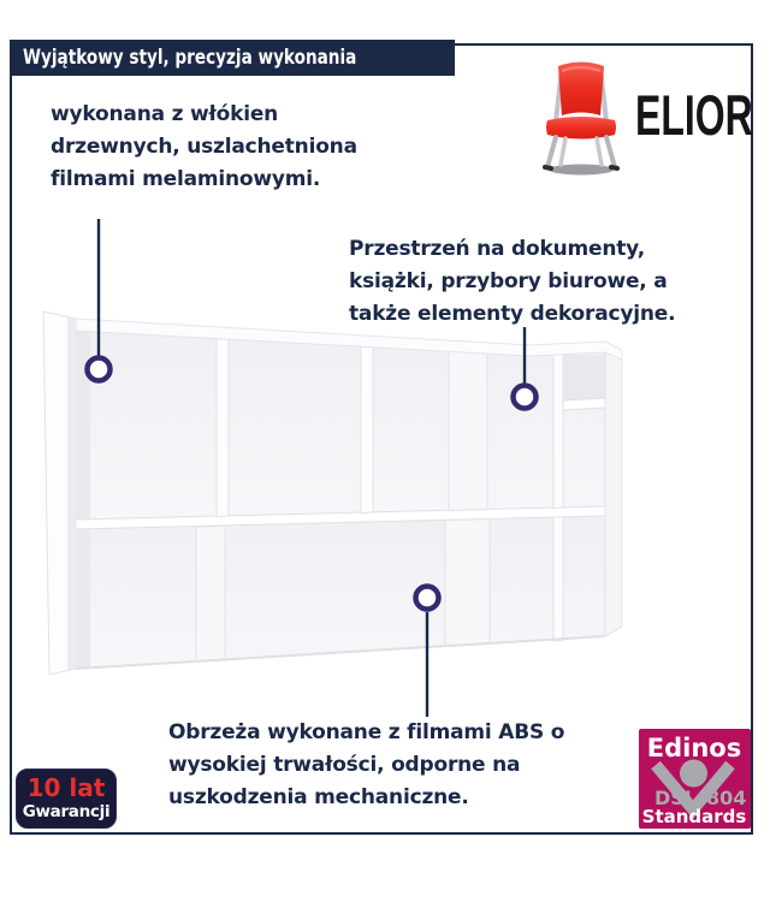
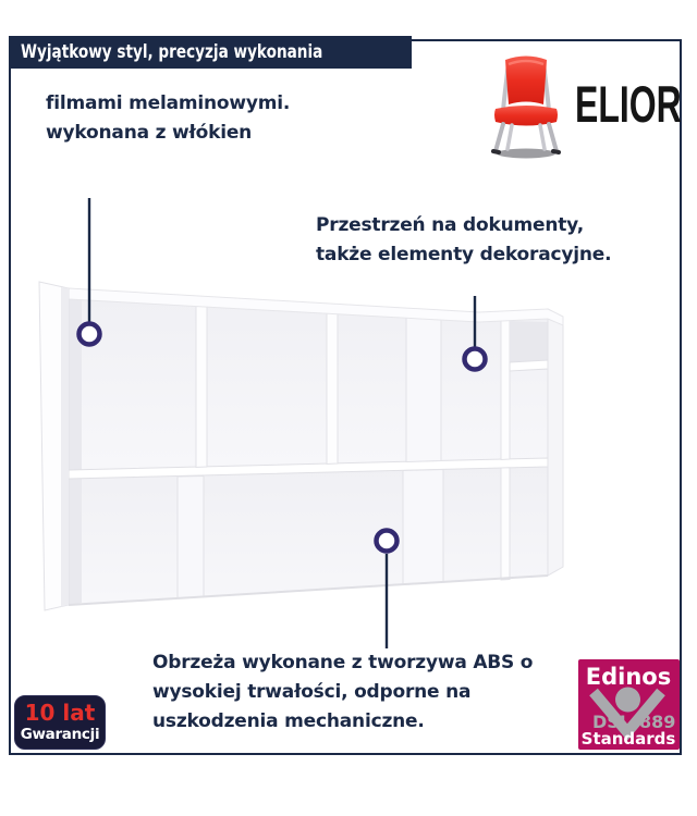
  Wyjątkowy styl, precyzja wykonania
  ELIOR
- wykonana z włókien
+ filmami melaminowymi.
- drzewnych, uszlachetniona
- filmami melaminowymi.
+ wykonana z włókien
  Przestrzeń na dokumenty,
- książki, przybory biurowe, a
  także elementy dekoracyjne.
- Obrzeża wykonane z filmami ABS o
+ Obrzeża wykonane z tworzywa ABS o
  wysokiej trwałości, odporne na
  uszkodzenia mechaniczne.
  10 lat
  Gwarancji
  Edinos
  DSI
- 804
+ 889
  Standards
